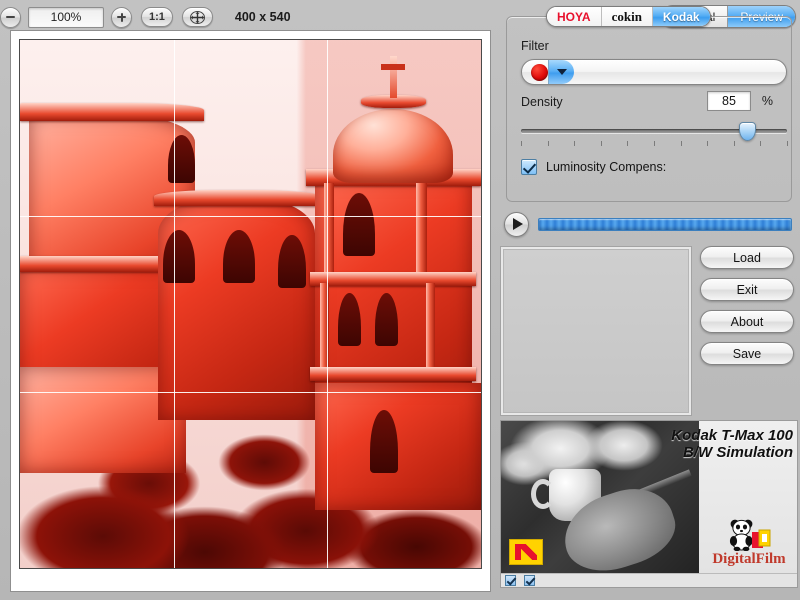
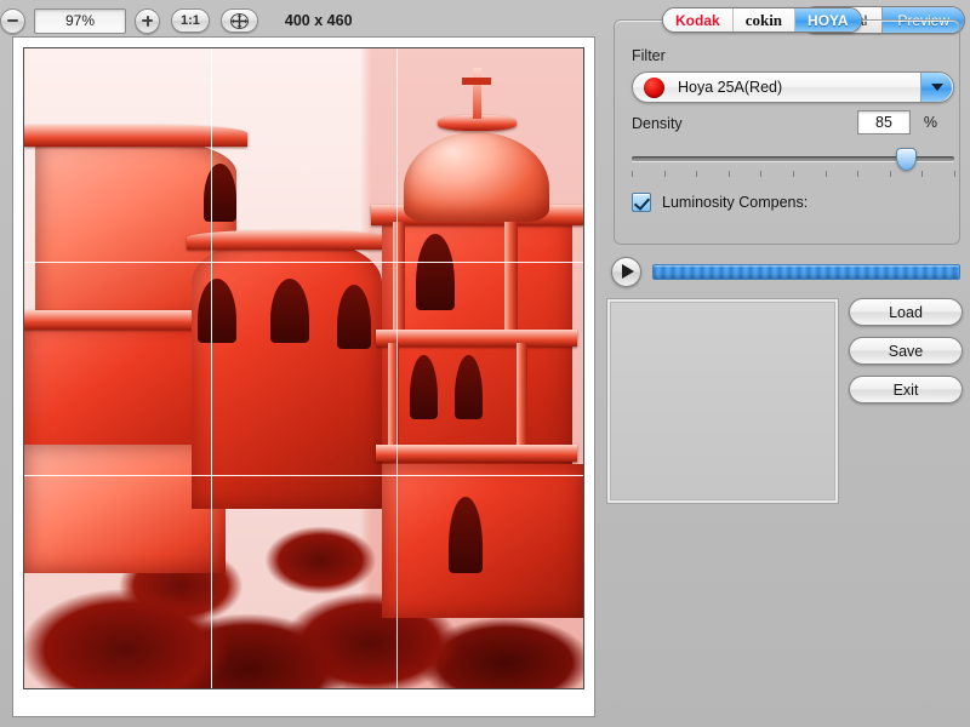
- 100%
+ 97%
  1:1
- 400 x 540
+ 400 x 460
  Preview
- HOYA
+ Kodak
  cokin
- Kodak
+ HOYA
  Filter
+ Hoya 25A(Red)
  Density
  85
  %
  Luminosity Compens:
  Load
- Exit
+ Save
- About
- Save
+ Exit
- Kodak T-Max 100
- B/W Simulation
- DigitalFilm
